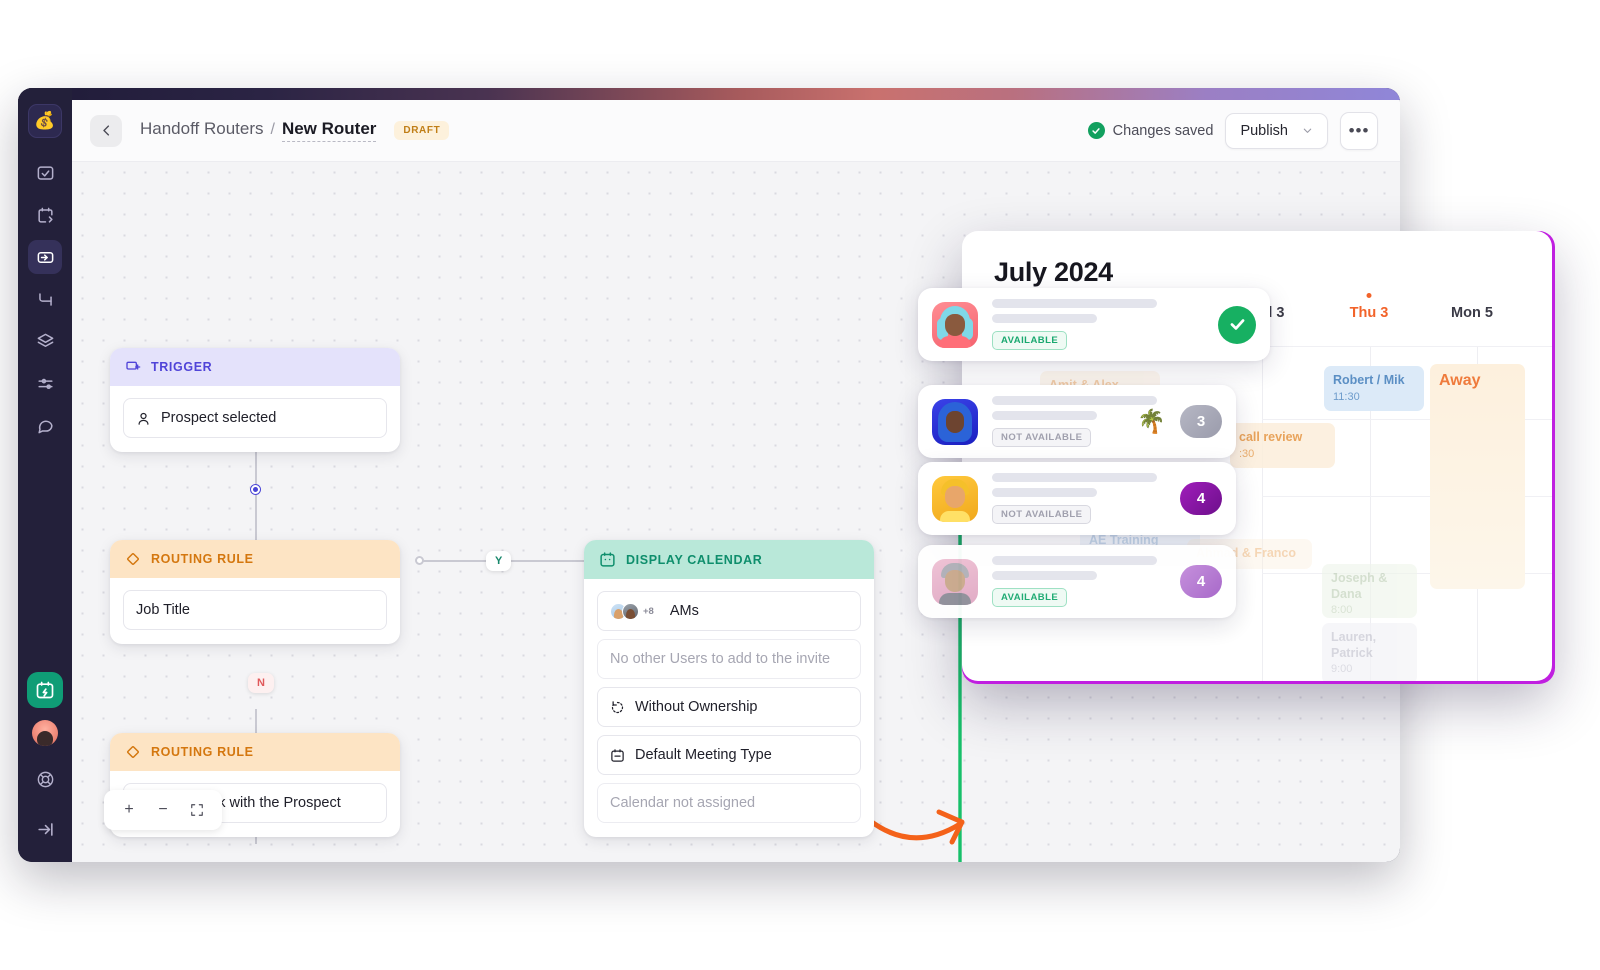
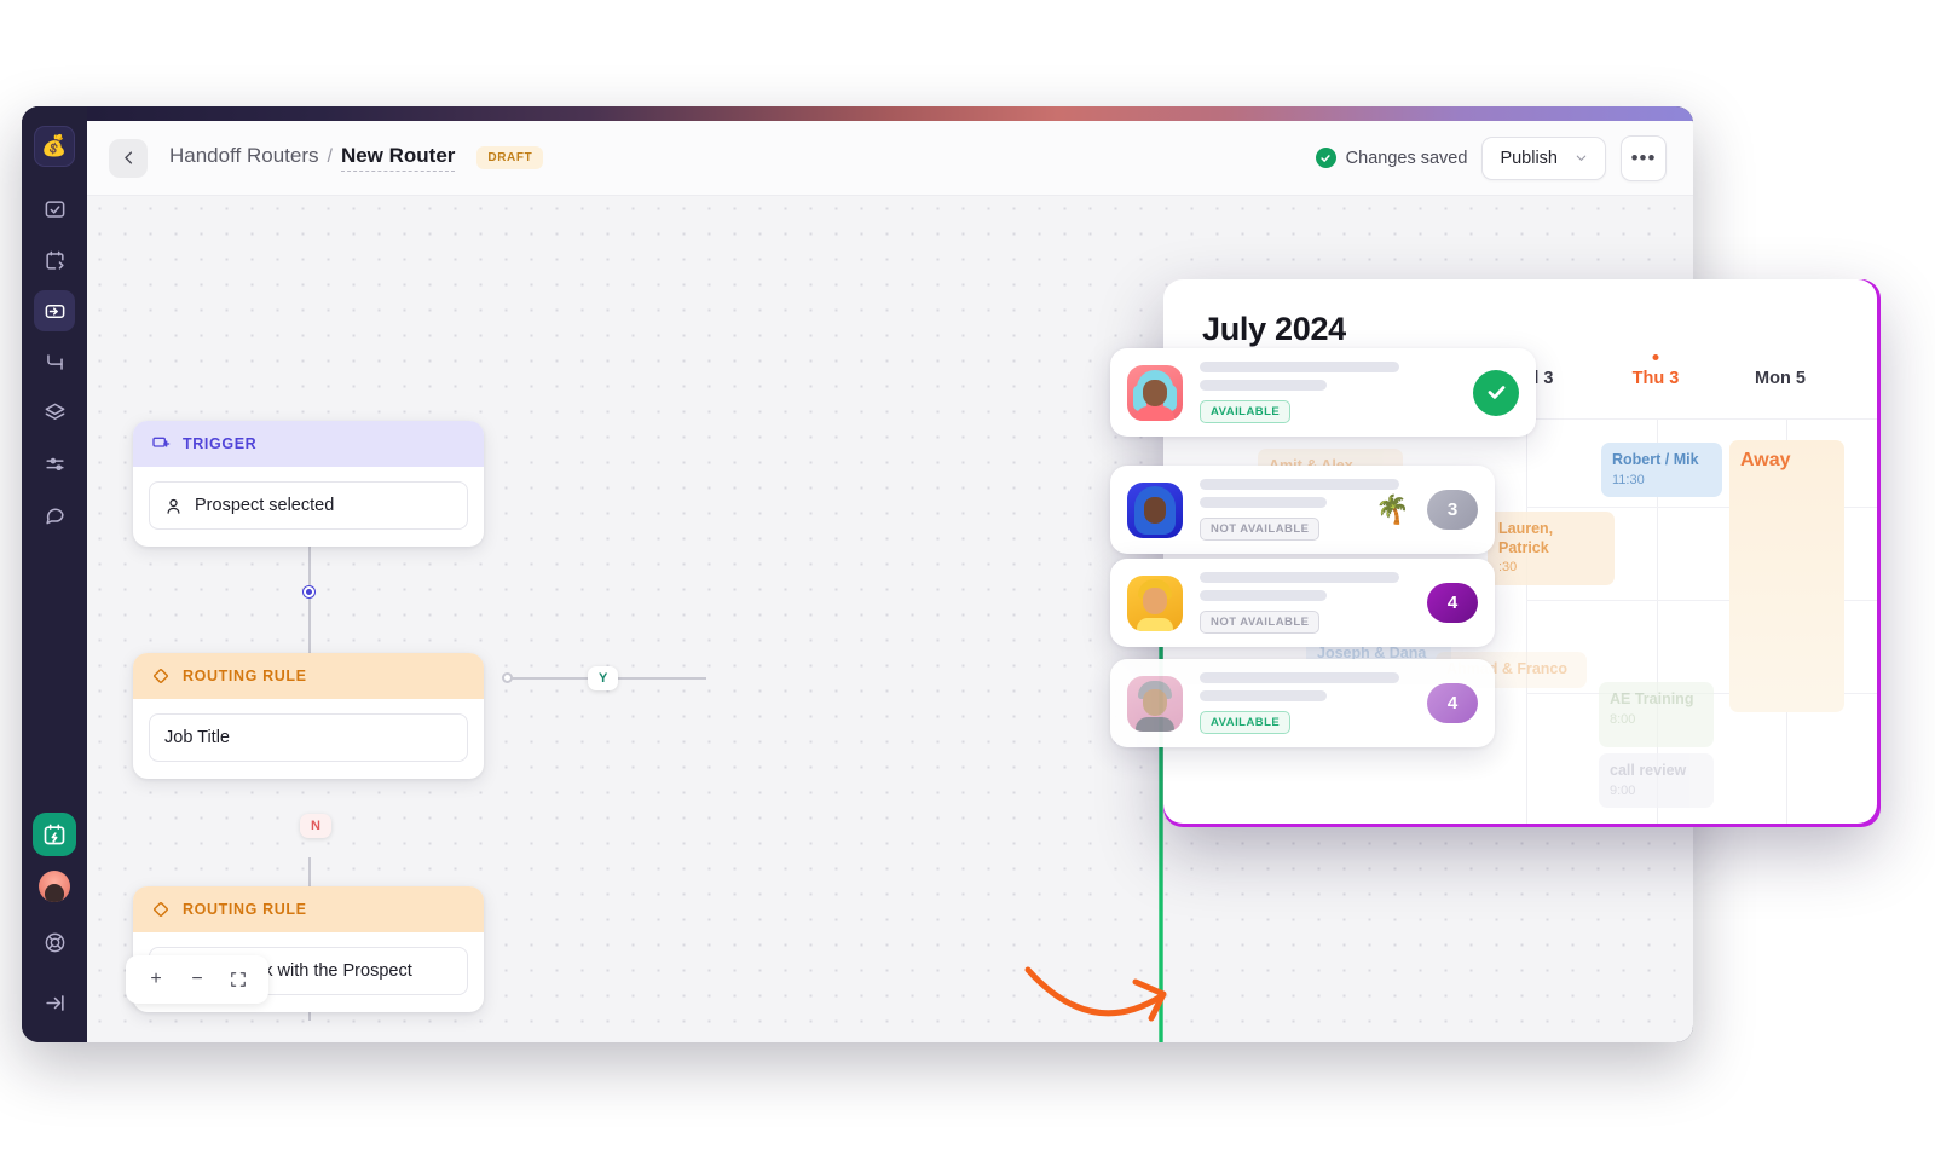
  💰
  Handoff Routers
  /
  New Router
  DRAFT
  Changes saved
  Publish
  •••
  Y
  N
  TRIGGER
  Prospect selected
  ROUTING RULE
  Job Title
  ROUTING RULE
- DISPLAY CALENDAR
- +8
- AMs
- No other Users to add to the invite
- Without Ownership
- Default Meeting Type
- Calendar not assigned
  +
  −
  July 2024
  Thu 3
  Mon 5
  Robert / Mik
  11:30
- call review
+ Lauren, Patrick
  :30
  Away
- Joseph & Dana
+ AE Training
  8:00
- Lauren, Patrick
+ call review
  9:00
- AE Training
+ Joseph & Dana
  AVAILABLE
  NOT AVAILABLE
  🌴
  3
  NOT AVAILABLE
  4
  AVAILABLE
  4
